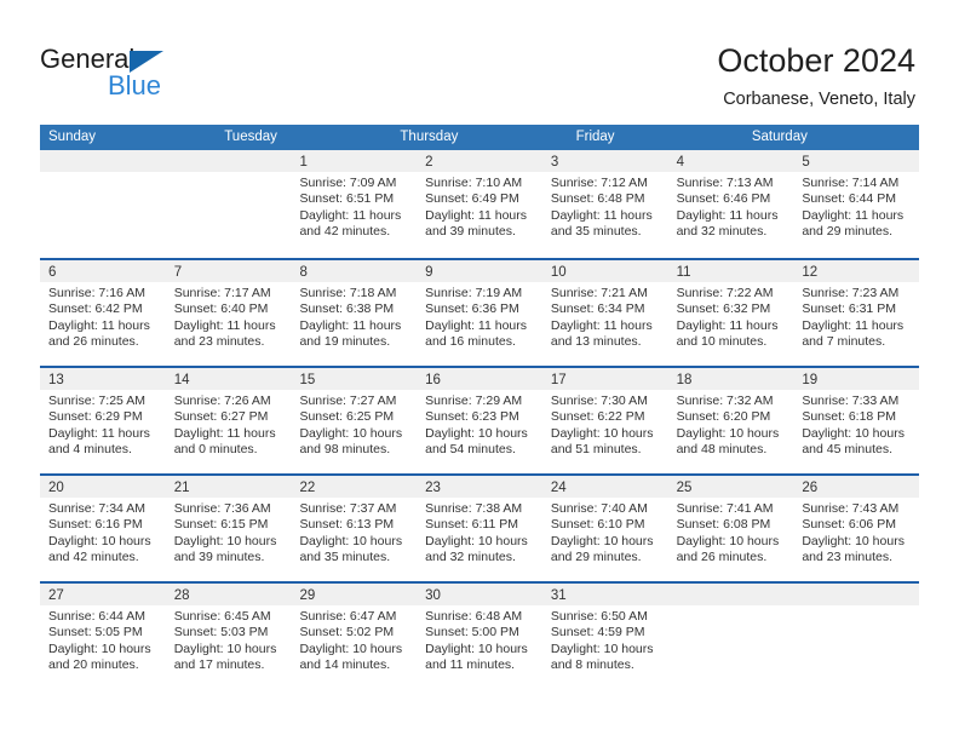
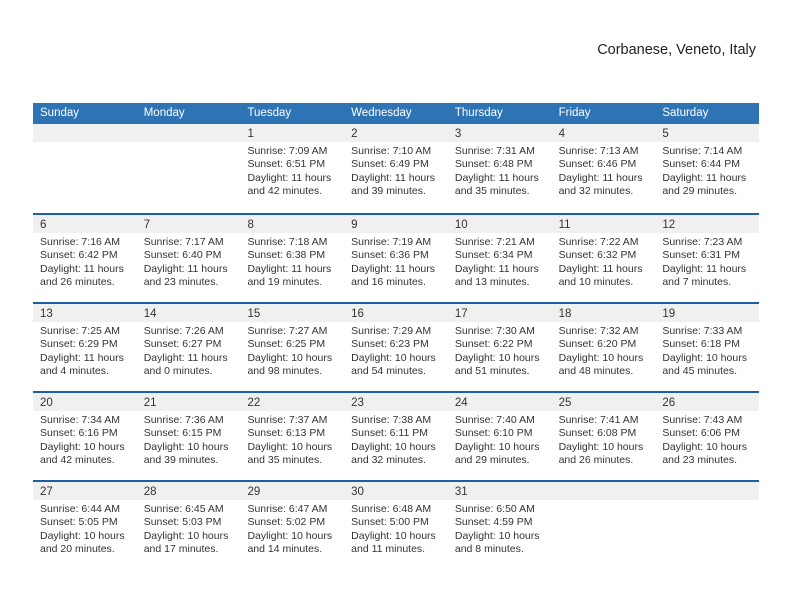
- General
- Blue
- October 2024
  Corbanese, Veneto, Italy
  Sunday
+ Monday
  Tuesday
+ Wednesday
  Thursday
  Friday
  Saturday
  1
  Sunrise: 7:09 AM
  Sunset: 6:51 PM
  Daylight: 11 hours
  and 42 minutes.
  2
  Sunrise: 7:10 AM
  Sunset: 6:49 PM
  Daylight: 11 hours
  and 39 minutes.
  3
- Sunrise: 7:12 AM
+ Sunrise: 7:31 AM
  Sunset: 6:48 PM
  Daylight: 11 hours
  and 35 minutes.
  4
  Sunrise: 7:13 AM
  Sunset: 6:46 PM
  Daylight: 11 hours
  and 32 minutes.
  5
  Sunrise: 7:14 AM
  Sunset: 6:44 PM
  Daylight: 11 hours
  and 29 minutes.
  6
  Sunrise: 7:16 AM
  Sunset: 6:42 PM
  Daylight: 11 hours
  and 26 minutes.
  7
  Sunrise: 7:17 AM
  Sunset: 6:40 PM
  Daylight: 11 hours
  and 23 minutes.
  8
  Sunrise: 7:18 AM
  Sunset: 6:38 PM
  Daylight: 11 hours
  and 19 minutes.
  9
  Sunrise: 7:19 AM
  Sunset: 6:36 PM
  Daylight: 11 hours
  and 16 minutes.
  10
  Sunrise: 7:21 AM
  Sunset: 6:34 PM
  Daylight: 11 hours
  and 13 minutes.
  11
  Sunrise: 7:22 AM
  Sunset: 6:32 PM
  Daylight: 11 hours
  and 10 minutes.
  12
  Sunrise: 7:23 AM
  Sunset: 6:31 PM
  Daylight: 11 hours
  and 7 minutes.
  13
  Sunrise: 7:25 AM
  Sunset: 6:29 PM
  Daylight: 11 hours
  and 4 minutes.
  14
  Sunrise: 7:26 AM
  Sunset: 6:27 PM
  Daylight: 11 hours
  and 0 minutes.
  15
  Sunrise: 7:27 AM
  Sunset: 6:25 PM
  Daylight: 10 hours
  and 98 minutes.
  16
  Sunrise: 7:29 AM
  Sunset: 6:23 PM
  Daylight: 10 hours
  and 54 minutes.
  17
  Sunrise: 7:30 AM
  Sunset: 6:22 PM
  Daylight: 10 hours
  and 51 minutes.
  18
  Sunrise: 7:32 AM
  Sunset: 6:20 PM
  Daylight: 10 hours
  and 48 minutes.
  19
  Sunrise: 7:33 AM
  Sunset: 6:18 PM
  Daylight: 10 hours
  and 45 minutes.
  20
  Sunrise: 7:34 AM
  Sunset: 6:16 PM
  Daylight: 10 hours
  and 42 minutes.
  21
  Sunrise: 7:36 AM
  Sunset: 6:15 PM
  Daylight: 10 hours
  and 39 minutes.
  22
  Sunrise: 7:37 AM
  Sunset: 6:13 PM
  Daylight: 10 hours
  and 35 minutes.
  23
  Sunrise: 7:38 AM
  Sunset: 6:11 PM
  Daylight: 10 hours
  and 32 minutes.
  24
  Sunrise: 7:40 AM
  Sunset: 6:10 PM
  Daylight: 10 hours
  and 29 minutes.
  25
  Sunrise: 7:41 AM
  Sunset: 6:08 PM
  Daylight: 10 hours
  and 26 minutes.
  26
  Sunrise: 7:43 AM
  Sunset: 6:06 PM
  Daylight: 10 hours
  and 23 minutes.
  27
  Sunrise: 6:44 AM
  Sunset: 5:05 PM
  Daylight: 10 hours
  and 20 minutes.
  28
  Sunrise: 6:45 AM
  Sunset: 5:03 PM
  Daylight: 10 hours
  and 17 minutes.
  29
  Sunrise: 6:47 AM
  Sunset: 5:02 PM
  Daylight: 10 hours
  and 14 minutes.
  30
  Sunrise: 6:48 AM
  Sunset: 5:00 PM
  Daylight: 10 hours
  and 11 minutes.
  31
  Sunrise: 6:50 AM
  Sunset: 4:59 PM
  Daylight: 10 hours
  and 8 minutes.
